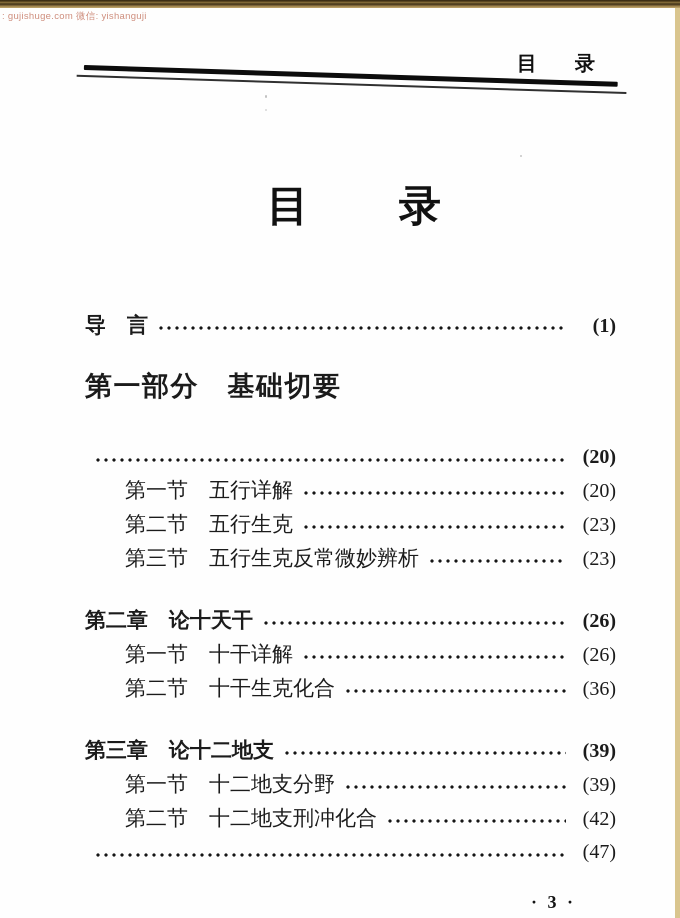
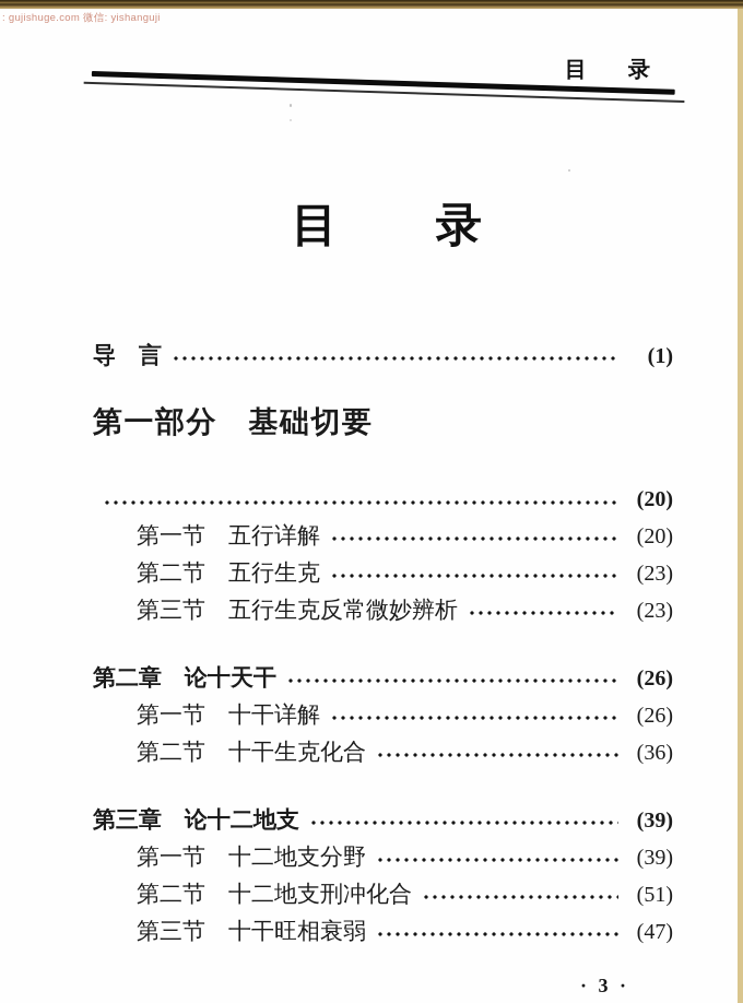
  : gujishuge.com 微信: yishanguji
  目 录
  目 录
  导 言
  (1)
  第一部分 基础切要
  (20)
  第一节 五行详解
  (20)
  第二节 五行生克
  (23)
  第三节 五行生克反常微妙辨析
  (23)
  第二章 论十天干
  (26)
  第一节 十干详解
  (26)
  第二节 十干生克化合
  (36)
  第三章 论十二地支
  (39)
  第一节 十二地支分野
  (39)
  第二节 十二地支刑冲化合
- (42)
+ (51)
+ 第三节 十干旺相衰弱
  (47)
  · 3 ·
